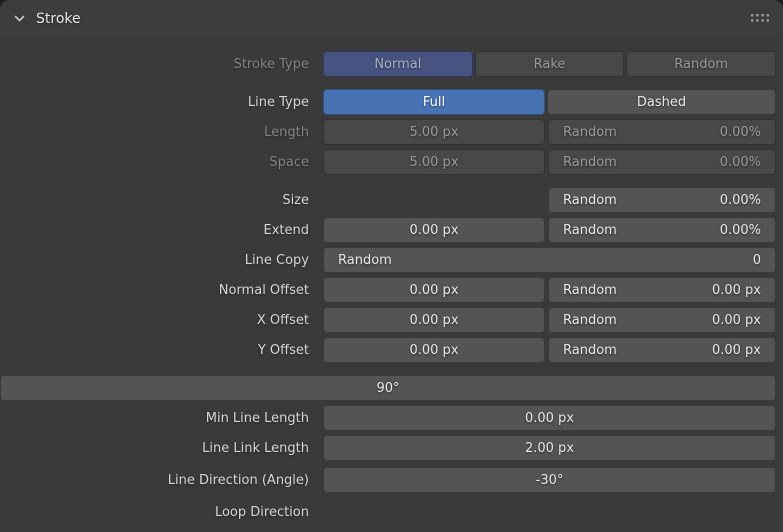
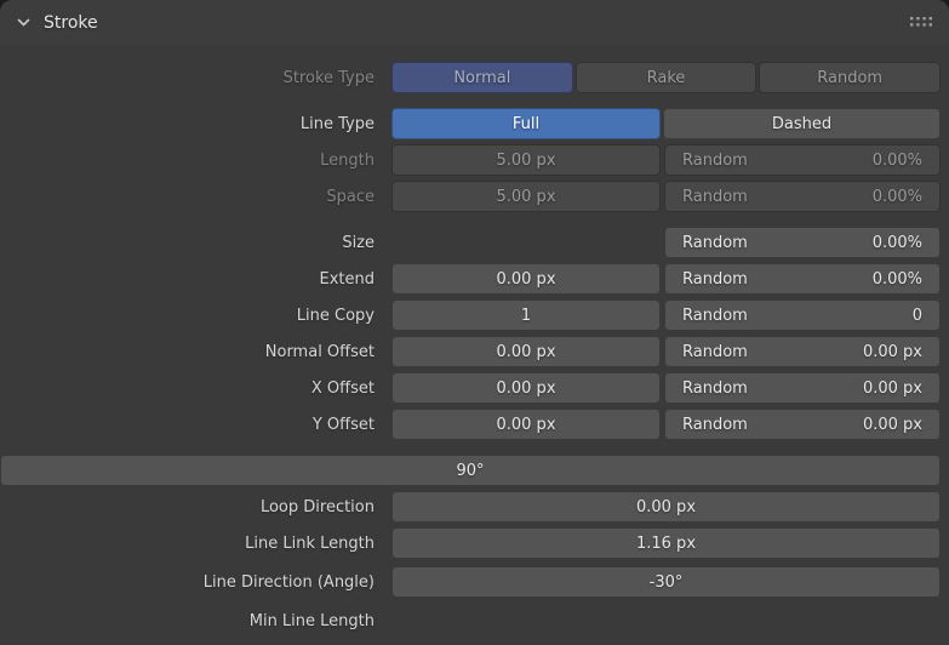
  Stroke
  Stroke Type
  Normal
  Rake
  Random
  Line Type
  Full
  Dashed
  Length
  5.00 px
  Random
  0.00%
  Space
  5.00 px
  Random
  0.00%
  Size
  Random
  0.00%
  Extend
  0.00 px
  Random
  0.00%
  Line Copy
+ 1
  Random
  0
  Normal Offset
  0.00 px
  Random
  0.00 px
  X Offset
  0.00 px
  Random
  0.00 px
  Y Offset
  0.00 px
  Random
  0.00 px
  90°
- Min Line Length
+ Loop Direction
  0.00 px
  Line Link Length
- 2.00 px
+ 1.16 px
  Line Direction (Angle)
  -30°
- Loop Direction
+ Min Line Length
